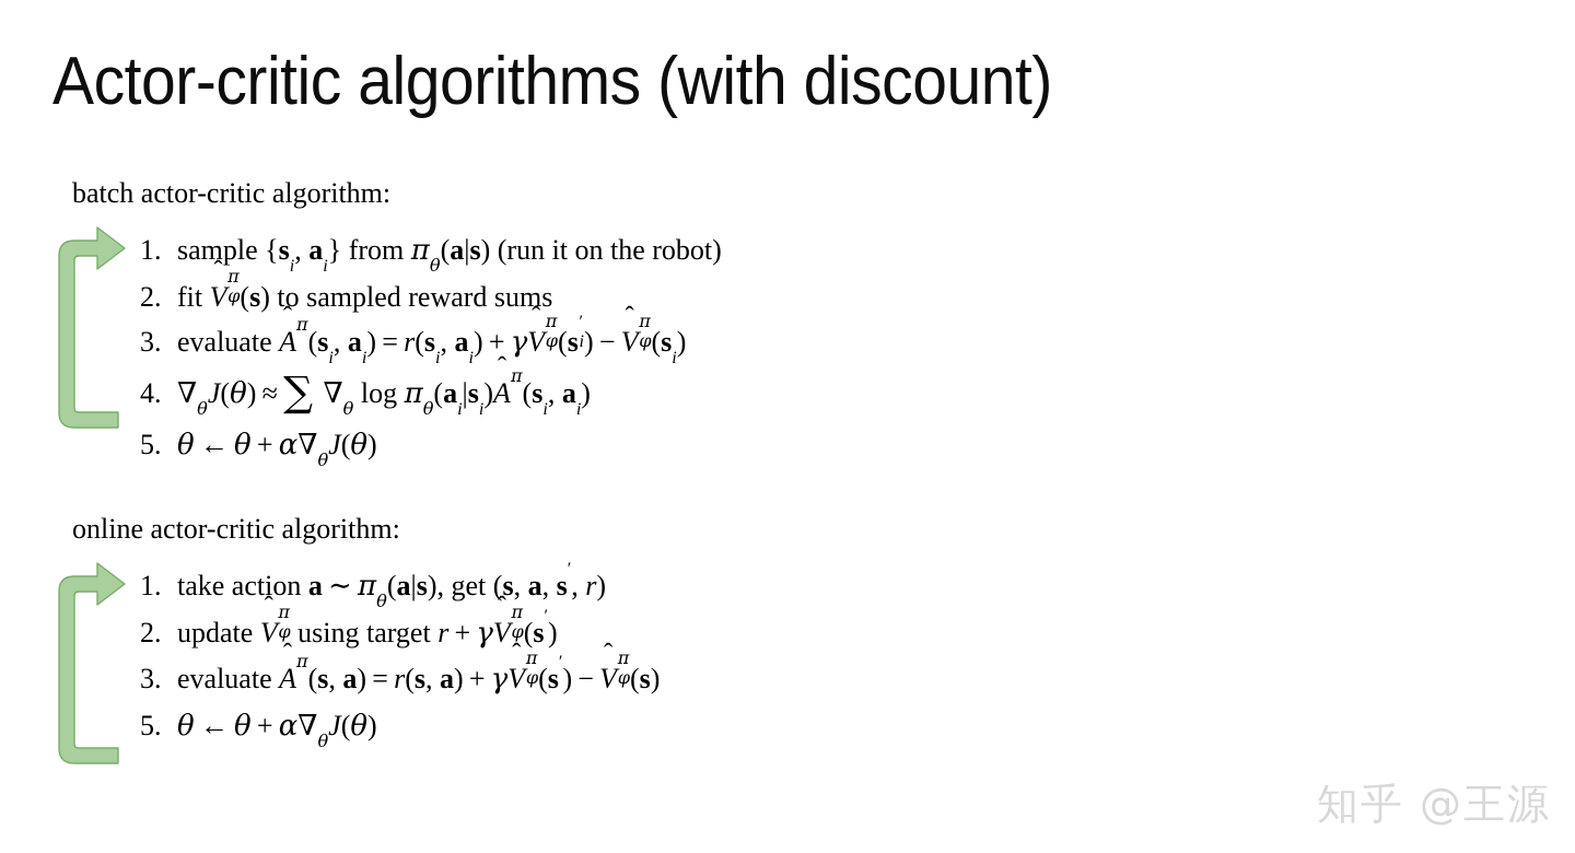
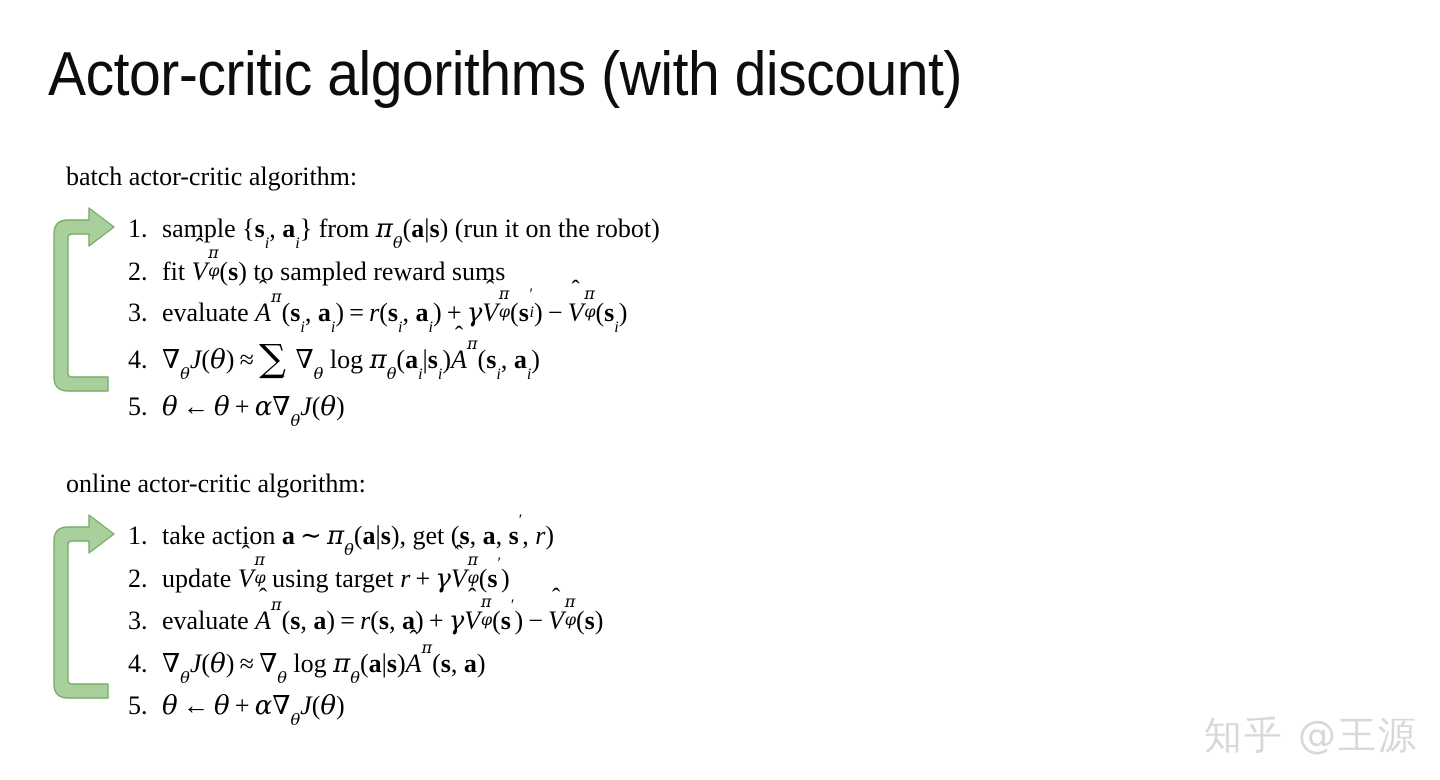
  Actor-critic algorithms (with discount)
  batch actor-critic algorithm:
  1. sample {si, ai} from πθ(a|s) (run it on the robot)
  2. fit V
  π
  φ
  (s) to sampled reward sums
  3. evaluate Aπ(si, ai) = r(si, ai) + γV
  π
  φ
  (s
  ′
  i
  ) − V
  π
  φ
  (si)
  4. ∇θJ(θ) ≈ ∑i ∇θ log πθ(ai|si)Aπ(si, ai)
  5. θ ← θ + α∇θJ(θ)
  online actor-critic algorithm:
  1. take action a ∼ πθ(a|s), get (s, a, s′, r)
  2. update V
  π
  φ
  using target r + γV
  π
  φ
  (s′)
  3. evaluate Aπ(s, a) = r(s, a) + γV
  π
  φ
  (s′) − V
  π
  φ
  (s)
+ 4. ∇θJ(θ) ≈ ∇θ log πθ(a|s)Aπ(s, a)
  5. θ ← θ + α∇θJ(θ)
  知乎 @王源
